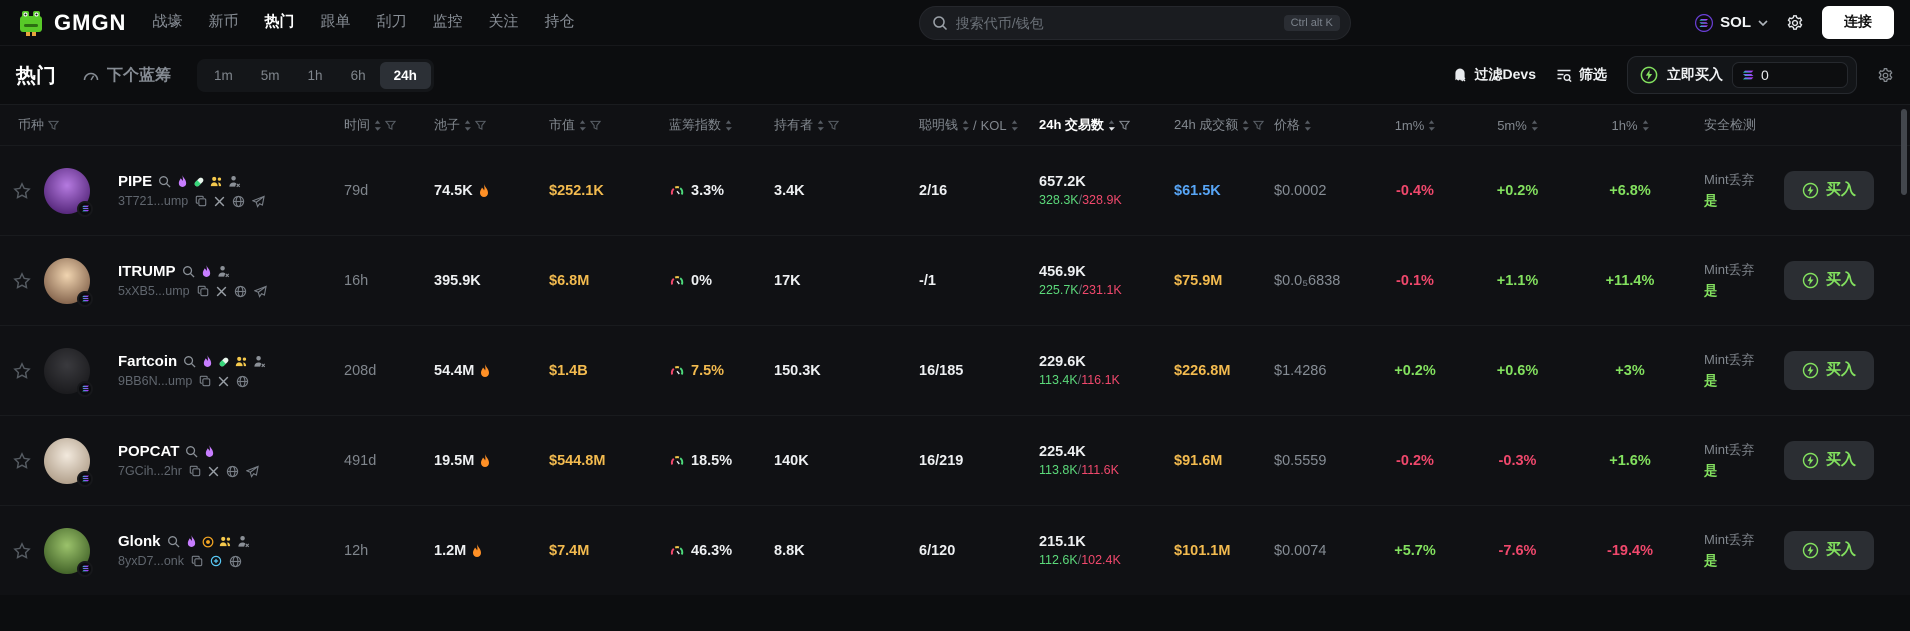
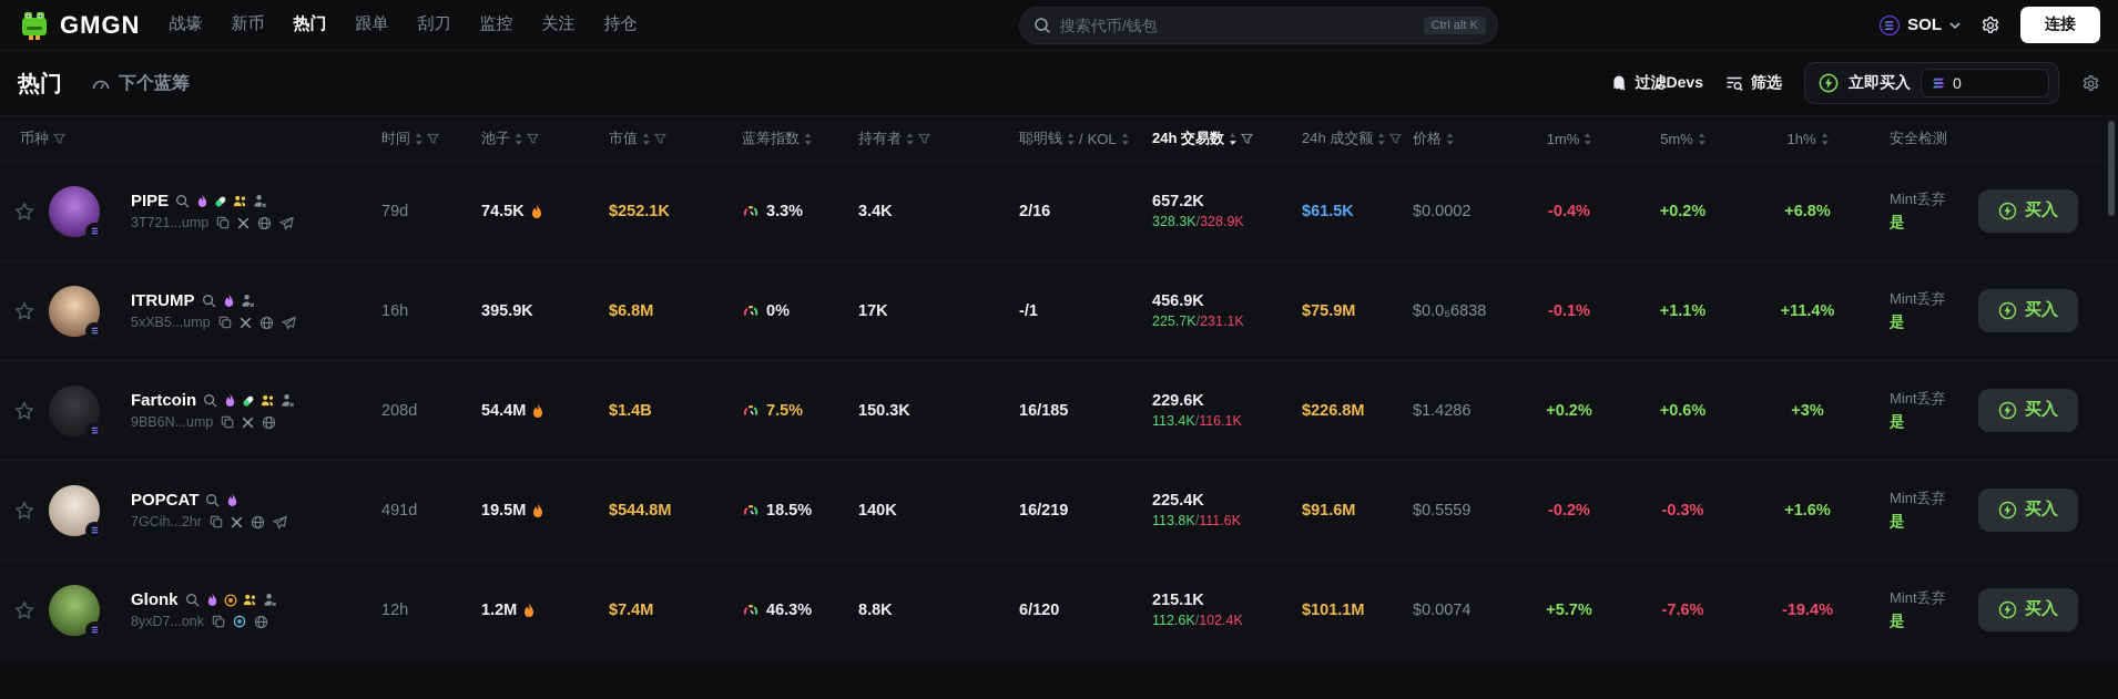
  GMGN
  战壕
  新币
  热门
  跟单
  刮刀
  监控
  关注
  持仓
  搜索代币/钱包
  Ctrl alt K
  SOL
  连接
  热门
  下个蓝筹
- 1m
- 5m
- 1h
- 6h
- 24h
  过滤Devs
  筛选
  立即买入
  0
  币种
  时间
  池子
  市值
  蓝筹指数
  持有者
  聪明钱
  /
  KOL
  24h 交易数
  24h 成交额
  价格
  1m%
  5m%
  1h%
  安全检测
  PIPE
  3T721...ump
  79d
  74.5K
  $252.1K
  3.3%
  3.4K
  2/16
  657.2K
  328.3K/328.9K
  $61.5K
  $0.0002
  -0.4%
  +0.2%
  +6.8%
  Mint丢弃
  是
  买入
  ITRUMP
  5xXB5...ump
  16h
  395.9K
  $6.8M
  0%
  17K
  -/1
  456.9K
  225.7K/231.1K
  $75.9M
  $0.0₅6838
  -0.1%
  +1.1%
  +11.4%
  Mint丢弃
  是
  买入
  Fartcoin
  9BB6N...ump
  208d
  54.4M
  $1.4B
  7.5%
  150.3K
  16/185
  229.6K
  113.4K/116.1K
  $226.8M
  $1.4286
  +0.2%
  +0.6%
  +3%
  Mint丢弃
  是
  买入
  POPCAT
  7GCih...2hr
  491d
  19.5M
  $544.8M
  18.5%
  140K
  16/219
  225.4K
  113.8K/111.6K
  $91.6M
  $0.5559
  -0.2%
  -0.3%
  +1.6%
  Mint丢弃
  是
  买入
  Glonk
  8yxD7...onk
  12h
  1.2M
  $7.4M
  46.3%
  8.8K
  6/120
  215.1K
  112.6K/102.4K
  $101.1M
  $0.0074
  +5.7%
  -7.6%
  -19.4%
  Mint丢弃
  是
  买入
